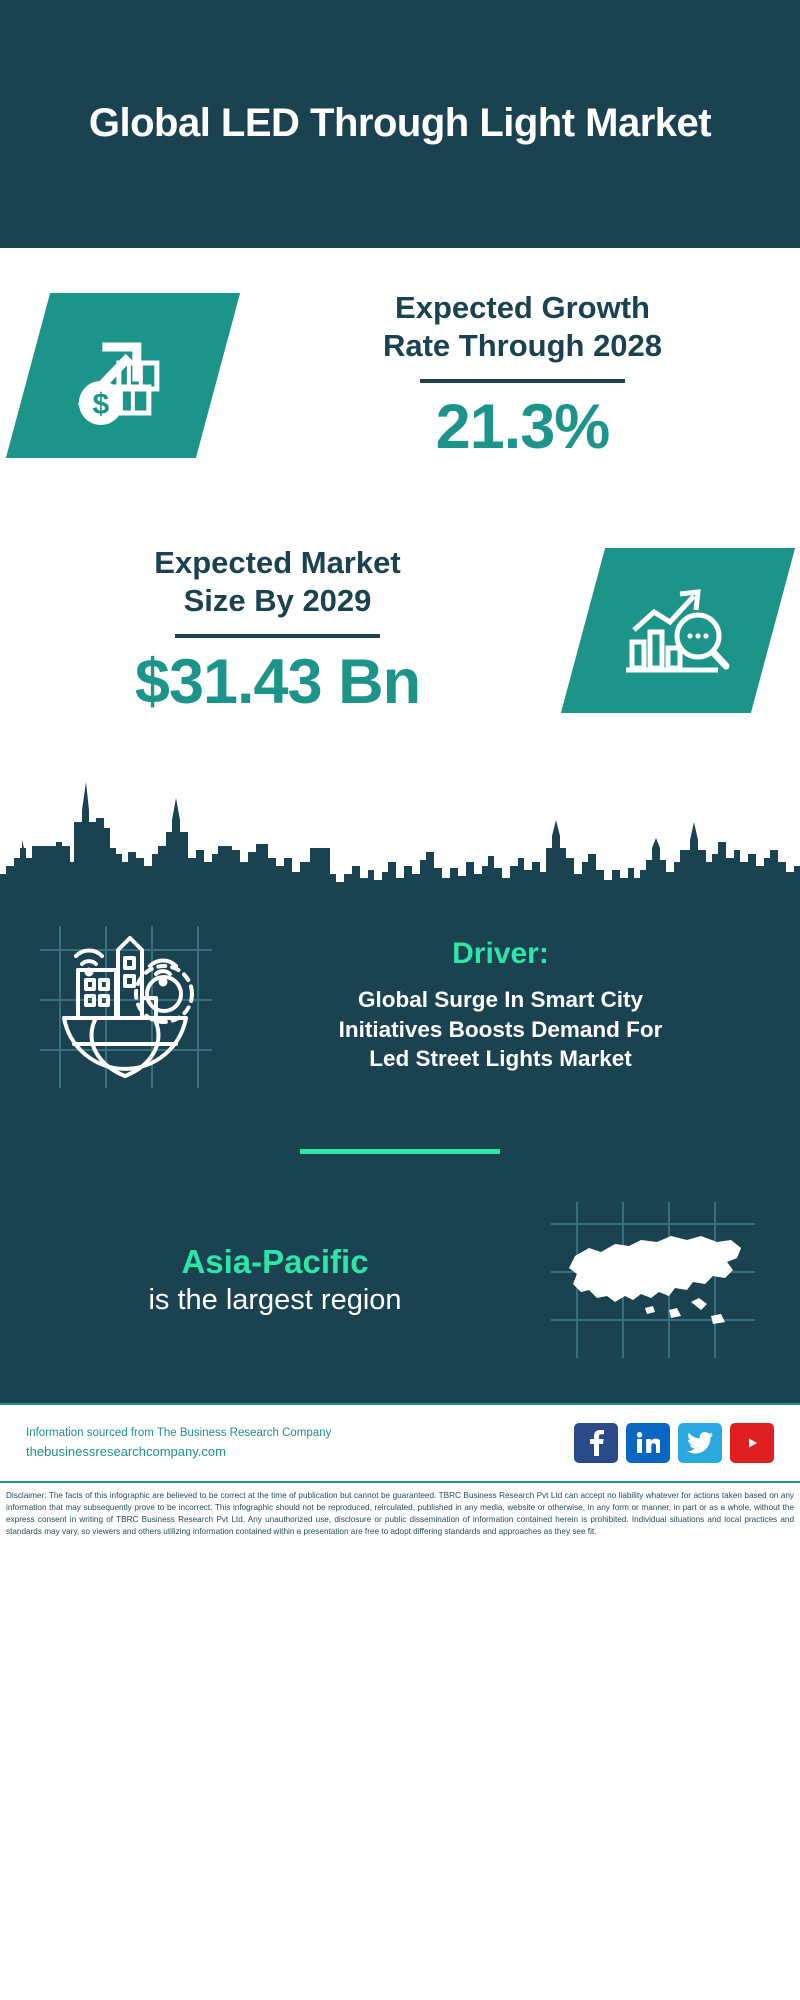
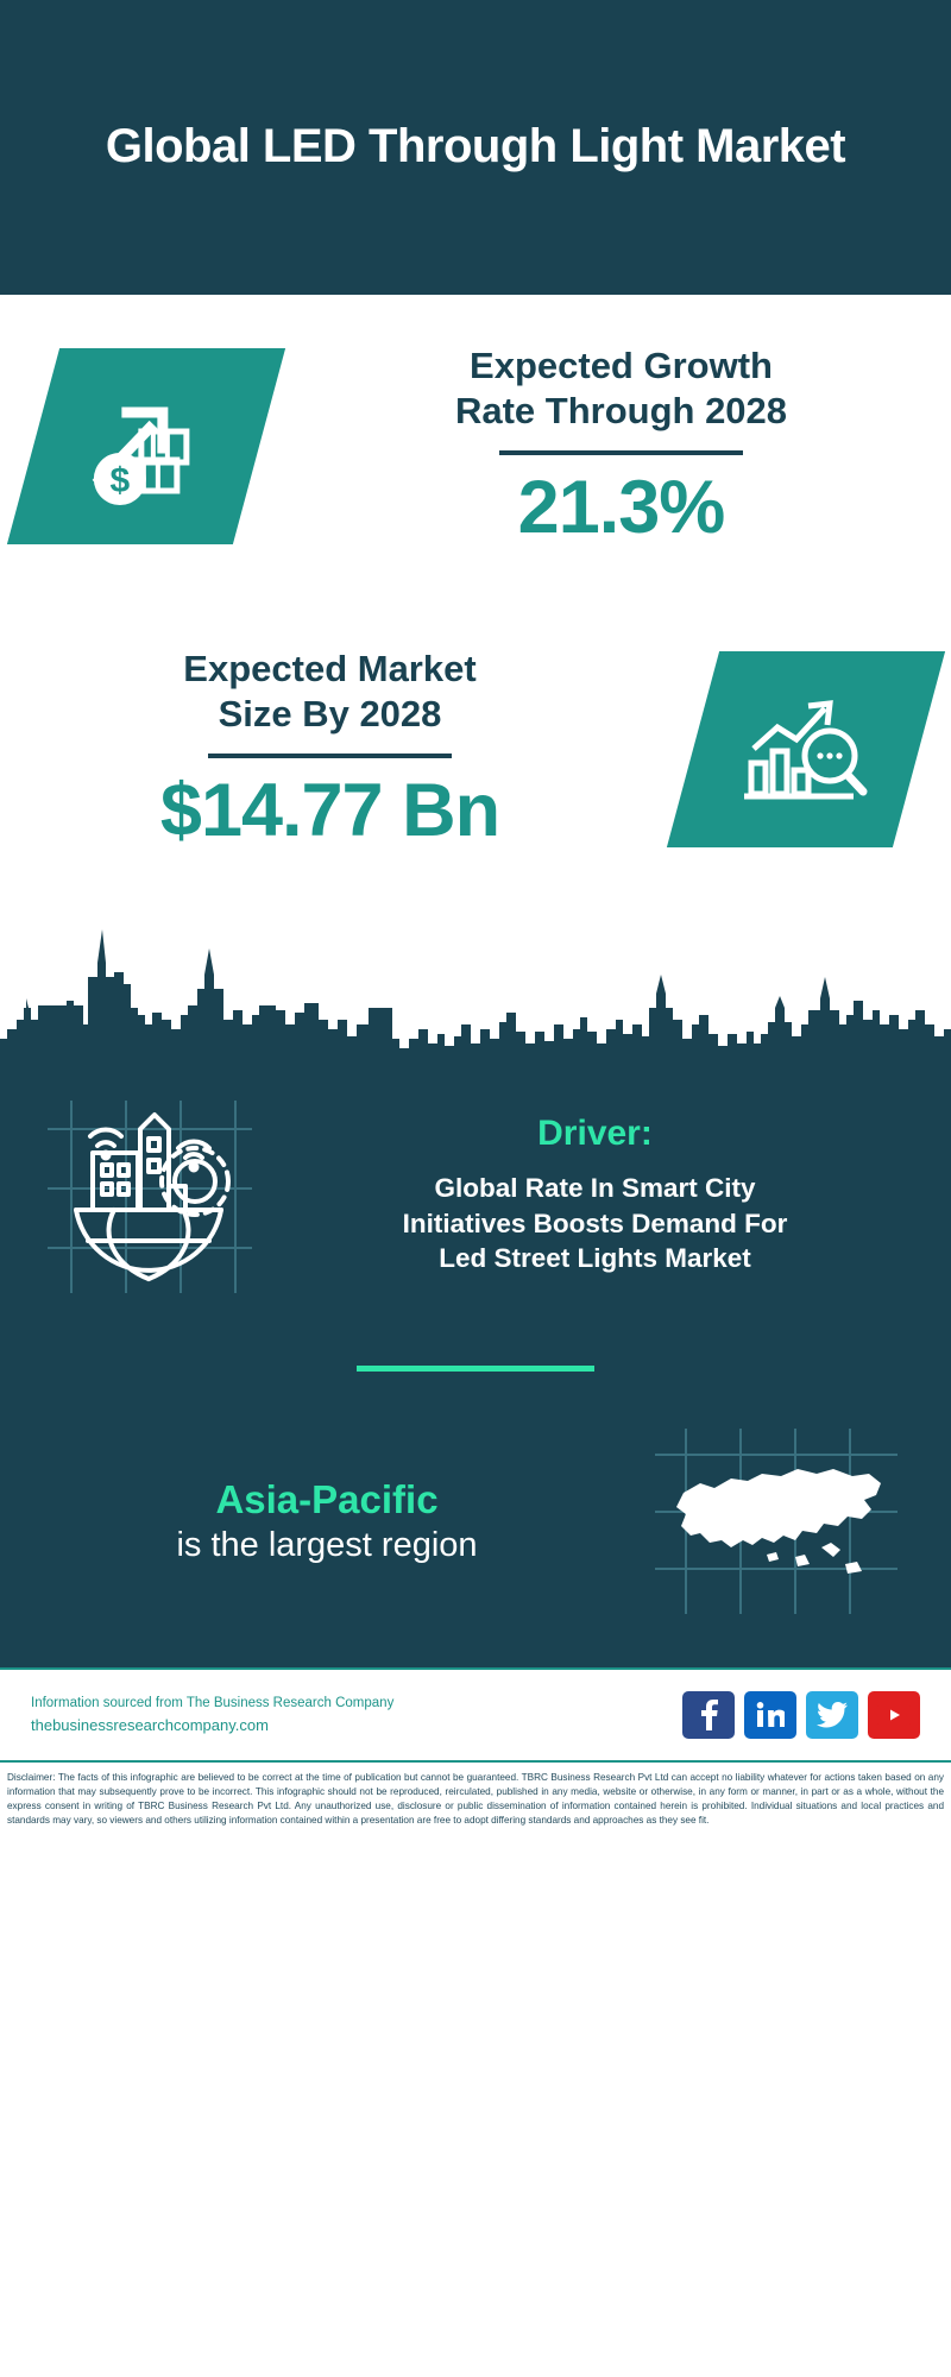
  Global LED Through Light Market
  Expected Growth
  Rate Through 2028
  21.3%
  Expected Market
- Size By 2029
+ Size By 2028
- $31.43 Bn
+ $14.77 Bn
  Driver:
- Global Surge In Smart City
+ Global Rate In Smart City
  Initiatives Boosts Demand For
  Led Street Lights Market
  Asia-Pacific
  is the largest region
  Information sourced from The Business Research Company
  thebusinessresearchcompany.com
  Disclaimer: The facts of this infographic are believed to be correct at the time of publication but cannot be guaranteed. TBRC Business Research Pvt Ltd can accept no liability whatever for actions taken based on any information that may subsequently prove to be incorrect. This infographic should not be reproduced, reirculated, published in any media, website or otherwise, in any form or manner, in part or as a whole, without the express consent in writing of TBRC Business Research Pvt Ltd. Any unauthorized use, disclosure or public dissemination of information contained herein is prohibited. Individual situations and local practices and standards may vary, so viewers and others utilizing information contained within a presentation are free to adopt differing standards and approaches as they see fit.
